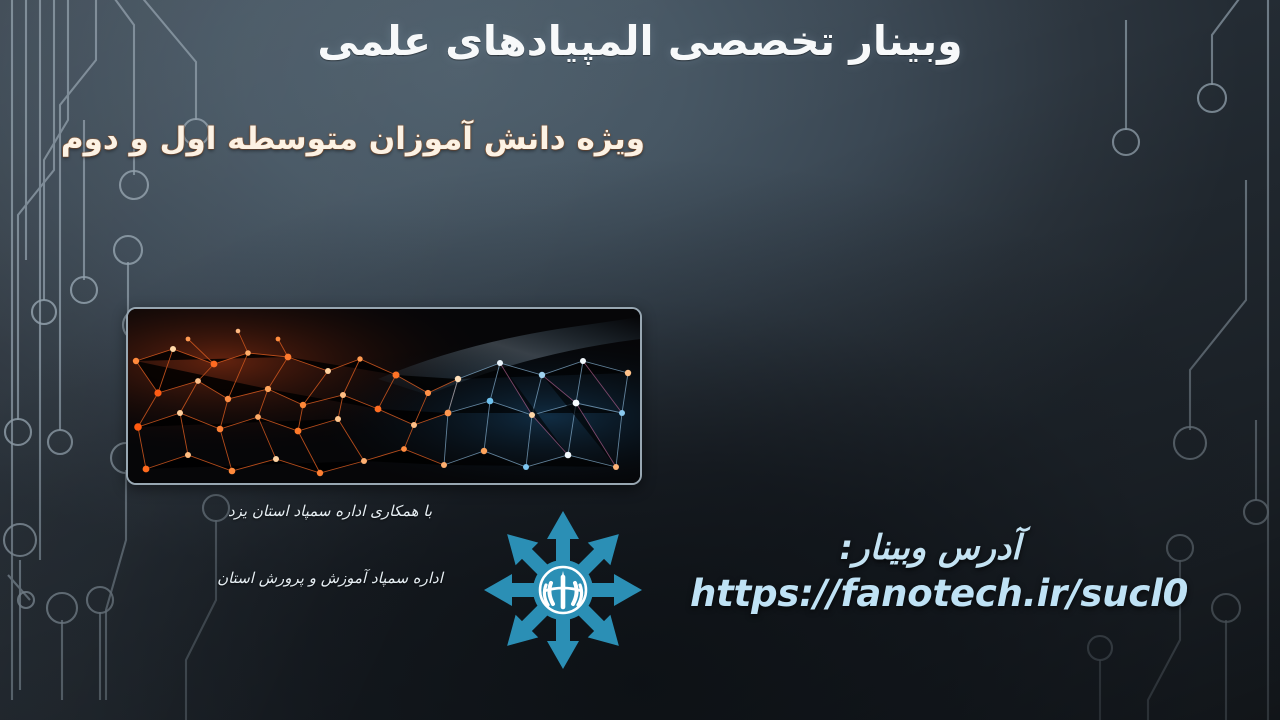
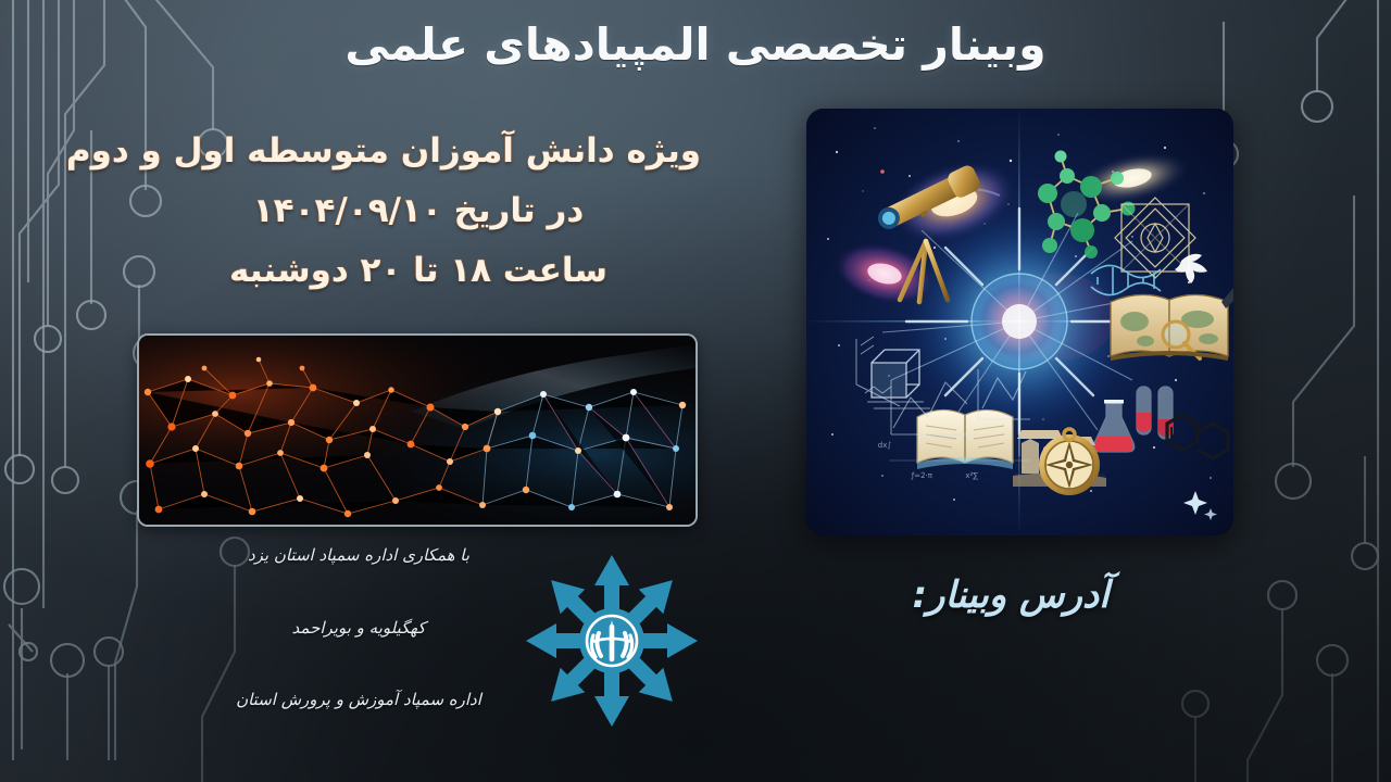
  وبینار تخصصی المپیادهای علمی
  ویژه دانش آموزان متوسطه اول و دوم
+ در تاریخ ۱۴۰۴/۰۹/۱۰
+ ساعت ۱۸ تا ۲۰ دوشنبه
+ ƒ=2·π
+ ∑x²
+ ∫dx
  با همکاری اداره سمپاد استان یزد
+ کهگیلویه و بویراحمد
  اداره سمپاد آموزش و پرورش استان
  آدرس وبینار:
- https://fanotech.ir/sucl0
